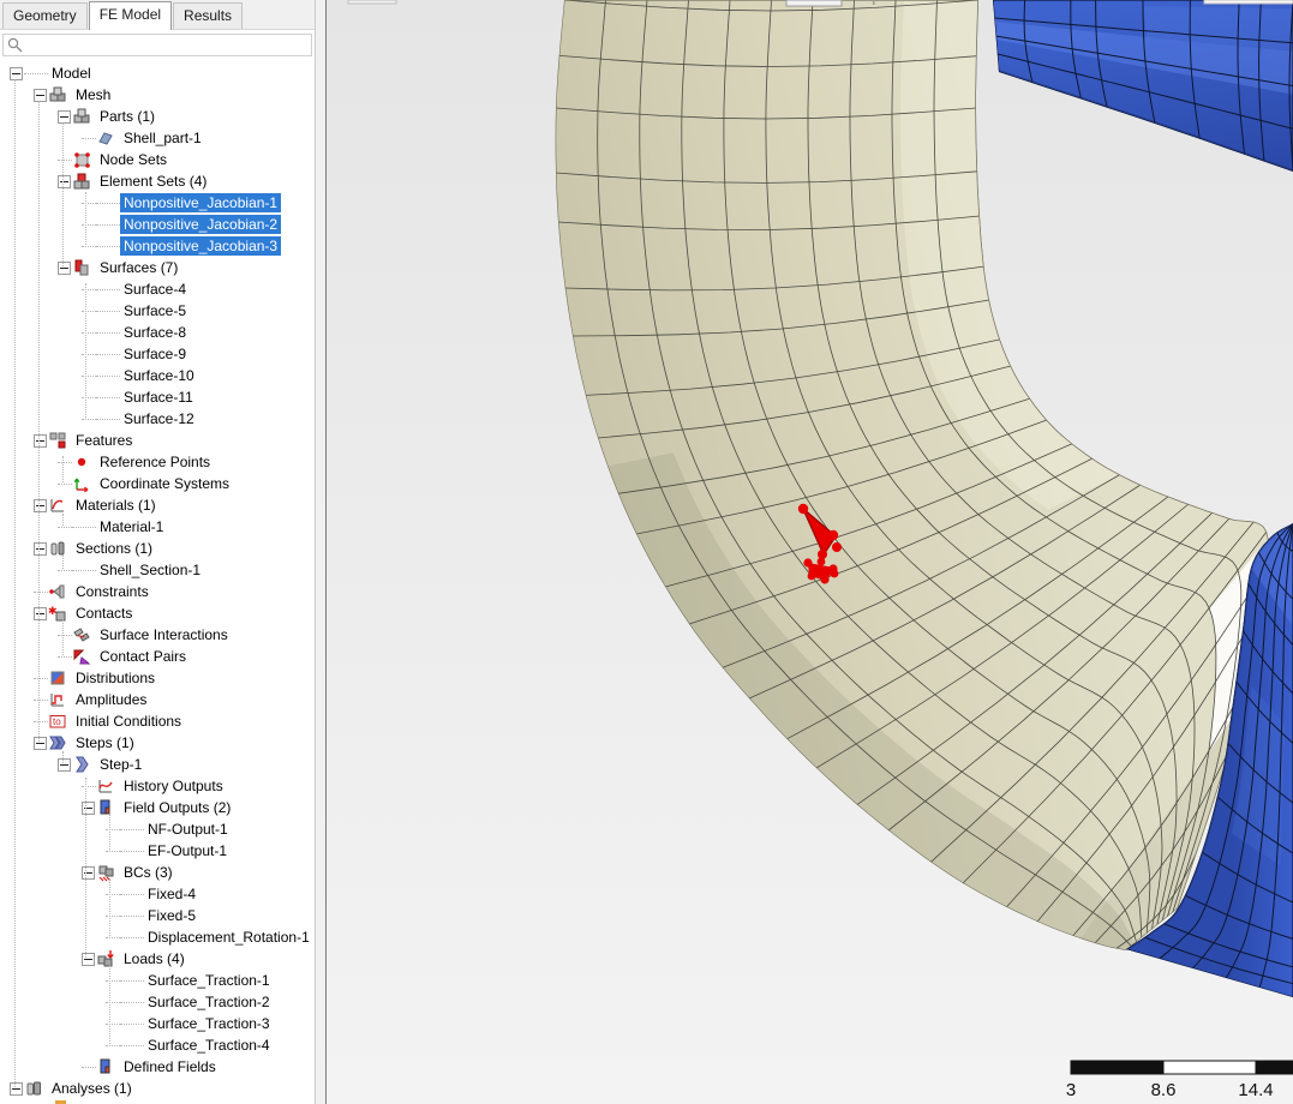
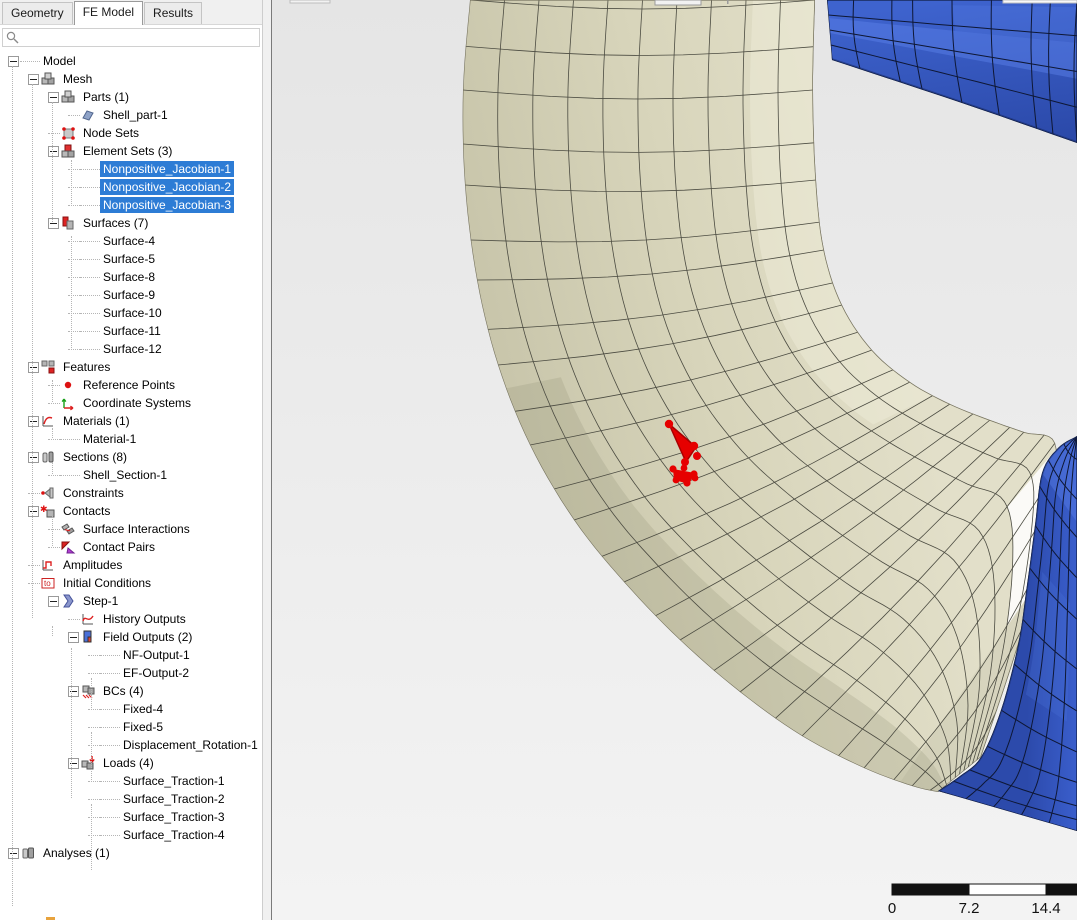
  Geometry
  FE Model
  Results
  Model
  Mesh
  Parts (1)
  Shell_part-1
  Node Sets
- Element Sets (4)
+ Element Sets (3)
  Nonpositive_Jacobian-1
  Nonpositive_Jacobian-2
  Nonpositive_Jacobian-3
  Surfaces (7)
  Surface-4
  Surface-5
  Surface-8
  Surface-9
  Surface-10
  Surface-11
  Surface-12
  Features
  Reference Points
  Coordinate Systems
  Materials (1)
  Material-1
- Sections (1)
+ Sections (8)
  Shell_Section-1
  Constraints
  ✱
  Contacts
  Surface Interactions
  Contact Pairs
- Distributions
  Amplitudes
  to
  Initial Conditions
- Steps (1)
  Step-1
  History Outputs
  Field Outputs (2)
  NF-Output-1
- EF-Output-1
+ EF-Output-2
- BCs (3)
+ BCs (4)
  Fixed-4
  Fixed-5
  Displacement_Rotation-1
  Loads (4)
  Surface_Traction-1
  Surface_Traction-2
  Surface_Traction-3
  Surface_Traction-4
- Defined Fields
  Analyses (1)
- 3
+ 0
- 8.6
+ 7.2
  14.4
